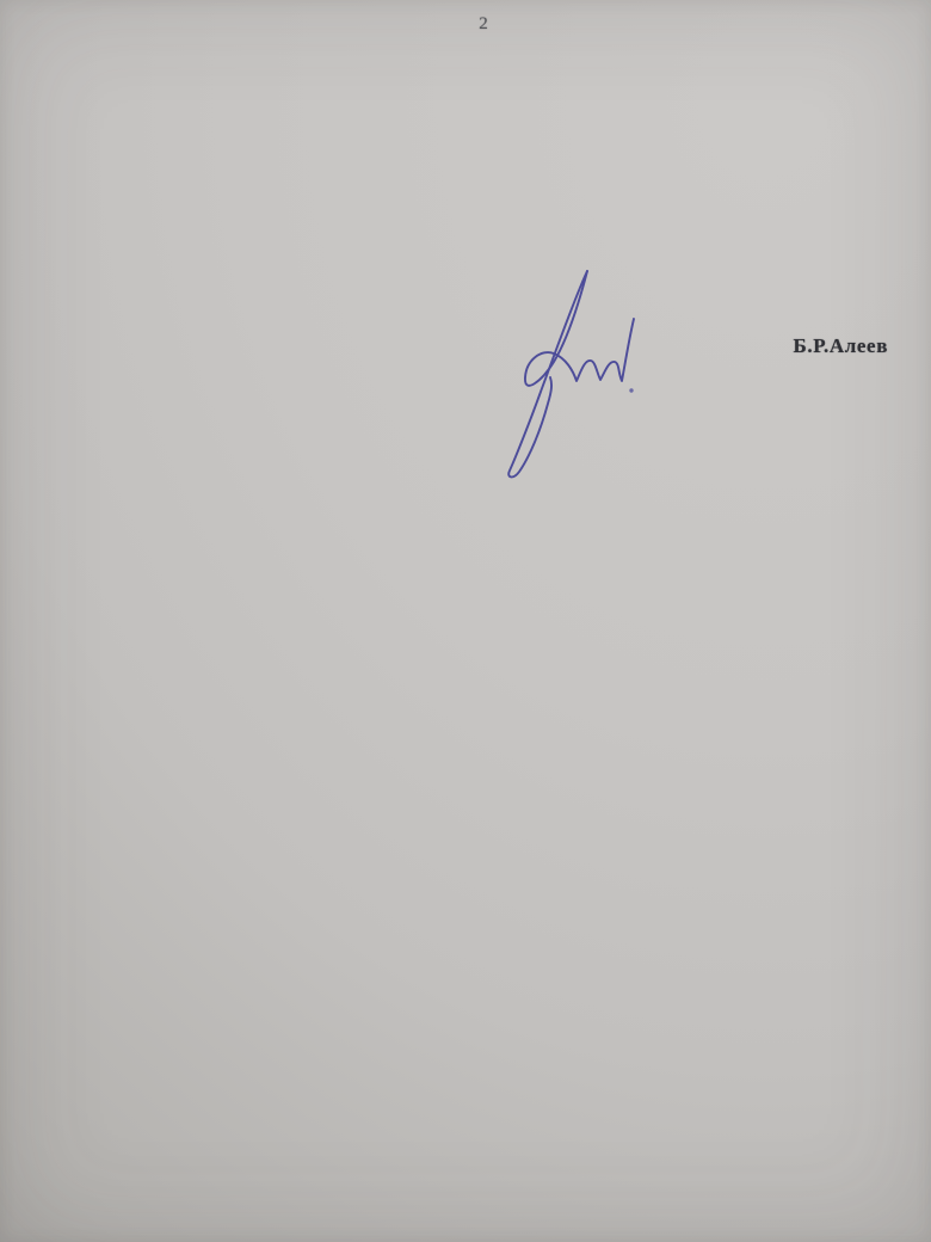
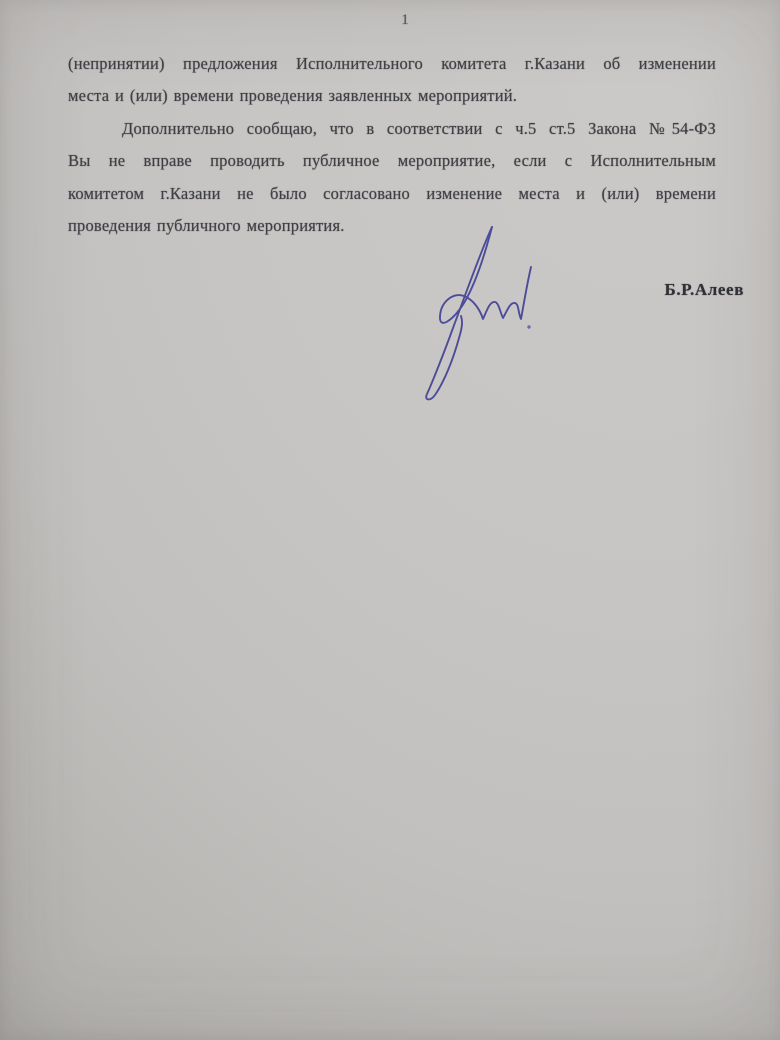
- 2
+ 1
+ (непринятии) предложения Исполнительного комитета г.Казани об изменении
+ места и (или) времени проведения заявленных мероприятий.
+ Дополнительно сообщаю, что в соответствии с ч.5 ст.5 Закона №54-ФЗ
+ Вы не вправе проводить публичное мероприятие, если с Исполнительным
+ комитетом г.Казани не было согласовано изменение места и (или) времени
+ проведения публичного мероприятия.
  Б.Р.Алеев
